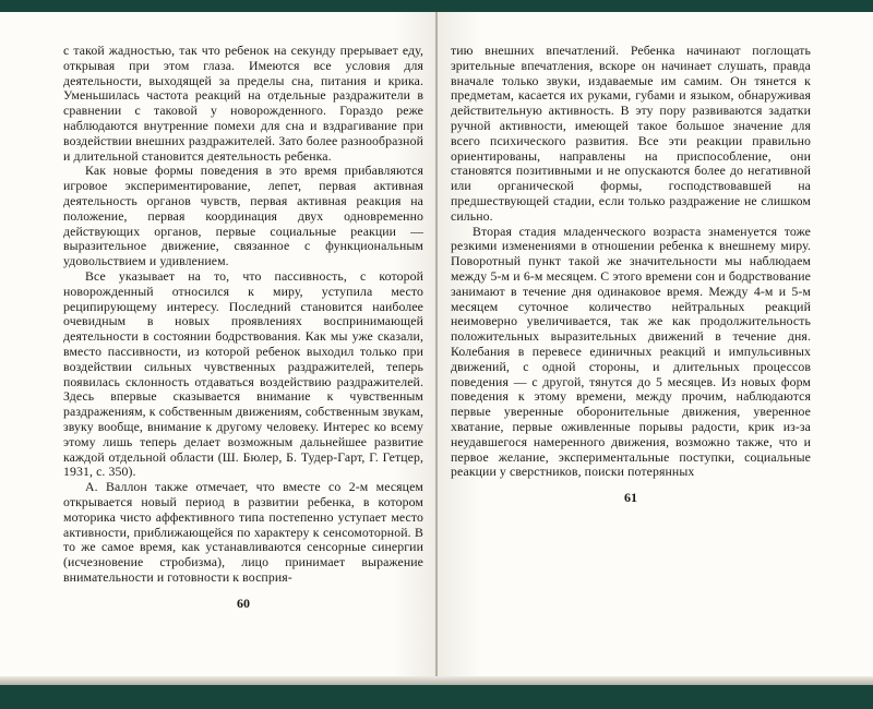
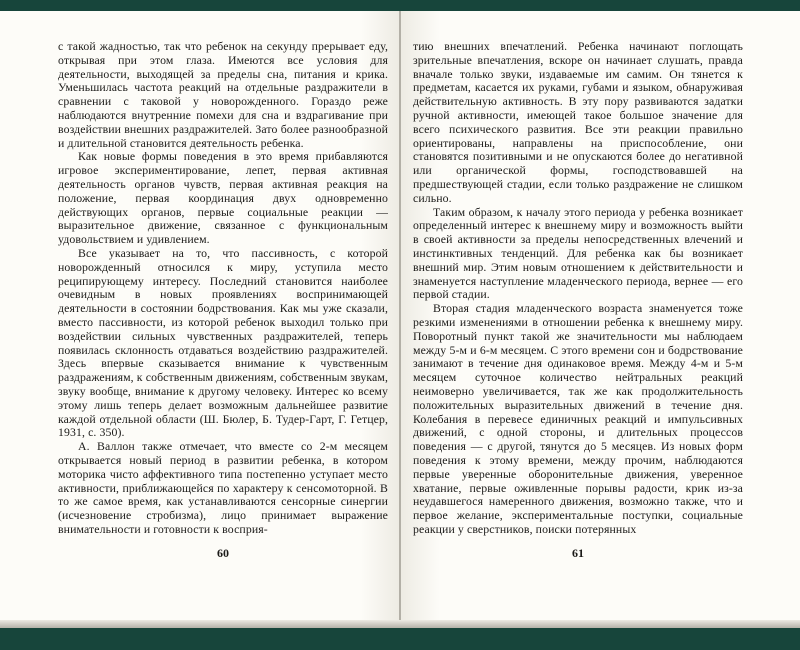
  с такой жадностью, так что ребенок на секунду прерывает еду, открывая при этом глаза. Имеются все условия для деятельности, выходящей за пределы сна, питания и крика. Уменьшилась частота реакций на отдельные раздражители в сравнении с таковой у новорожденного. Гораздо реже наблюдаются внутренние помехи для сна и вздрагивание при воздействии внешних раздражителей. Зато более разнообразной и длительной становится деятельность ребенка.
  Как новые формы поведения в это время прибавляются игровое экспериментирование, лепет, первая активная деятельность органов чувств, первая активная реакция на положение, первая координация двух одновременно действующих органов, первые социальные реакции — выразительное движение, связанное с функциональным удовольствием и удивлением.
  Все указывает на то, что пассивность, с которой новорожденный относился к миру, уступила место реципирующему интересу. Последний становится наиболее очевидным в новых проявлениях воспринимающей деятельности в состоянии бодрствования. Как мы уже сказали, вместо пассивности, из которой ребенок выходил только при воздействии сильных чувственных раздражителей, теперь появилась склонность отдаваться воздействию раздражителей. Здесь впервые сказывается внимание к чувственным раздражениям, к собственным движениям, собственным звукам, звуку вообще, внимание к другому человеку. Интерес ко всему этому лишь теперь делает возможным дальнейшее развитие каждой отдельной области (Ш. Бюлер, Б. Тудер-Гарт, Г. Гетцер, 1931, с. 350).
  А. Валлон также отмечает, что вместе со 2-м месяцем открывается новый период в развитии ребенка, в котором моторика чисто аффективного типа постепенно уступает место активности, приближающейся по характеру к сенсомоторной. В то же самое время, как устанавливаются сенсорные синергии (исчезновение стробизма), лицо принимает выражение внимательности и готовности к восприя-
  60
  тию внешних впечатлений. Ребенка начинают поглощать зрительные впечатления, вскоре он начинает слушать, правда вначале только звуки, издаваемые им самим. Он тянется к предметам, касается их руками, губами и языком, обнаруживая действительную активность. В эту пору развиваются задатки ручной активности, имеющей такое большое значение для всего психического развития. Все эти реакции правильно ориентированы, направлены на приспособление, они становятся позитивными и не опускаются более до негативной или органической формы, господствовавшей на предшествующей стадии, если только раздражение не слишком сильно.
+ Таким образом, к началу этого периода у ребенка возникает определенный интерес к внешнему миру и возможность выйти в своей активности за пределы непосредственных влечений и инстинктивных тенденций. Для ребенка как бы возникает внешний мир. Этим новым отношением к действительности и знаменуется наступление младенческого периода, вернее — его первой стадии.
  Вторая стадия младенческого возраста знаменуется тоже резкими изменениями в отношении ребенка к внешнему миру. Поворотный пункт такой же значительности мы наблюдаем между 5-м и 6-м месяцем. С этого времени сон и бодрствование занимают в течение дня одинаковое время. Между 4-м и 5-м месяцем суточное количество нейтральных реакций неимоверно увеличивается, так же как продолжительность положительных выразительных движений в течение дня. Колебания в перевесе единичных реакций и импульсивных движений, с одной стороны, и длительных процессов поведения — с другой, тянутся до 5 месяцев. Из новых форм поведения к этому времени, между прочим, наблюдаются первые уверенные оборонительные движения, уверенное хватание, первые оживленные порывы радости, крик из-за неудавшегося намеренного движения, возможно также, что и первое желание, экспериментальные поступки, социальные реакции у сверстников, поиски потерянных
  61
